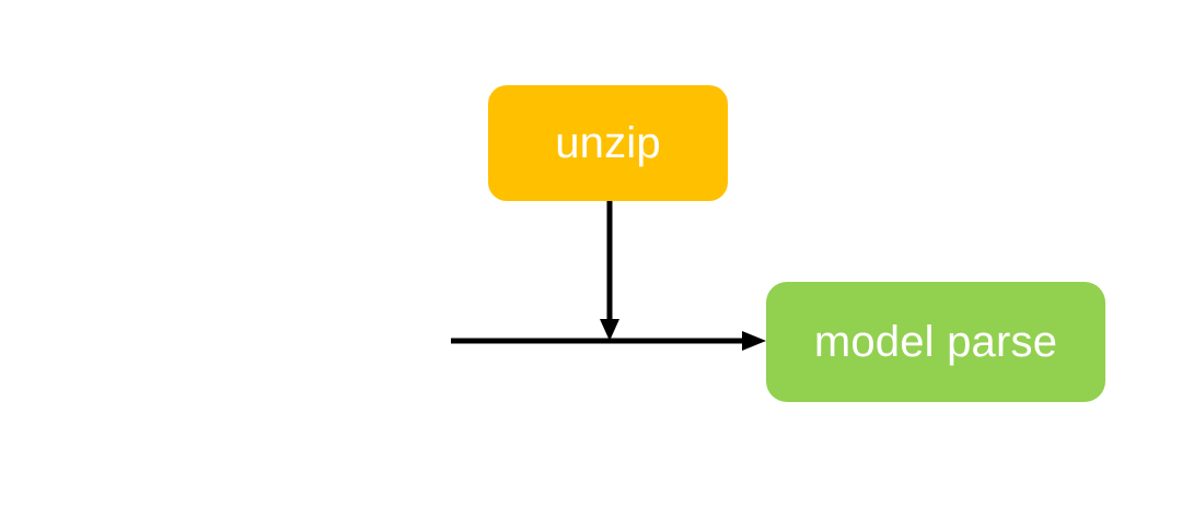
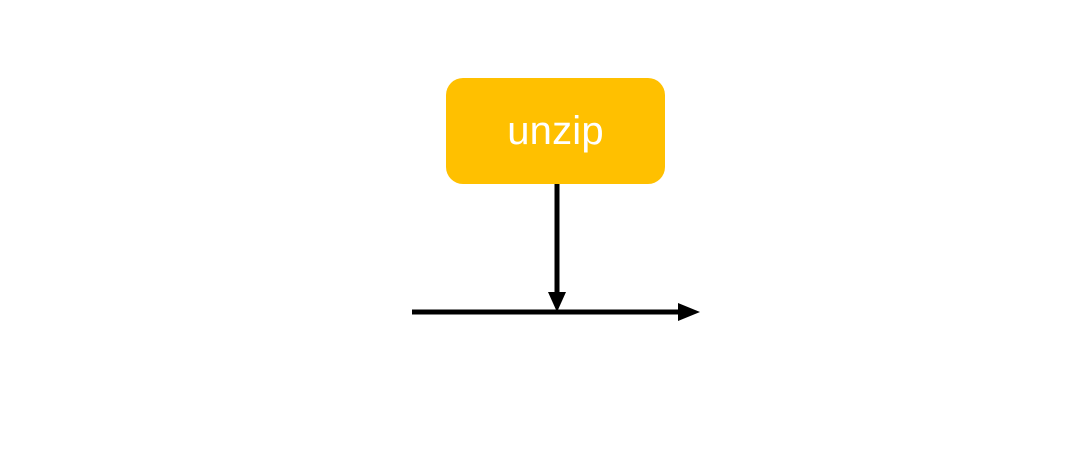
  unzip
- model parse
